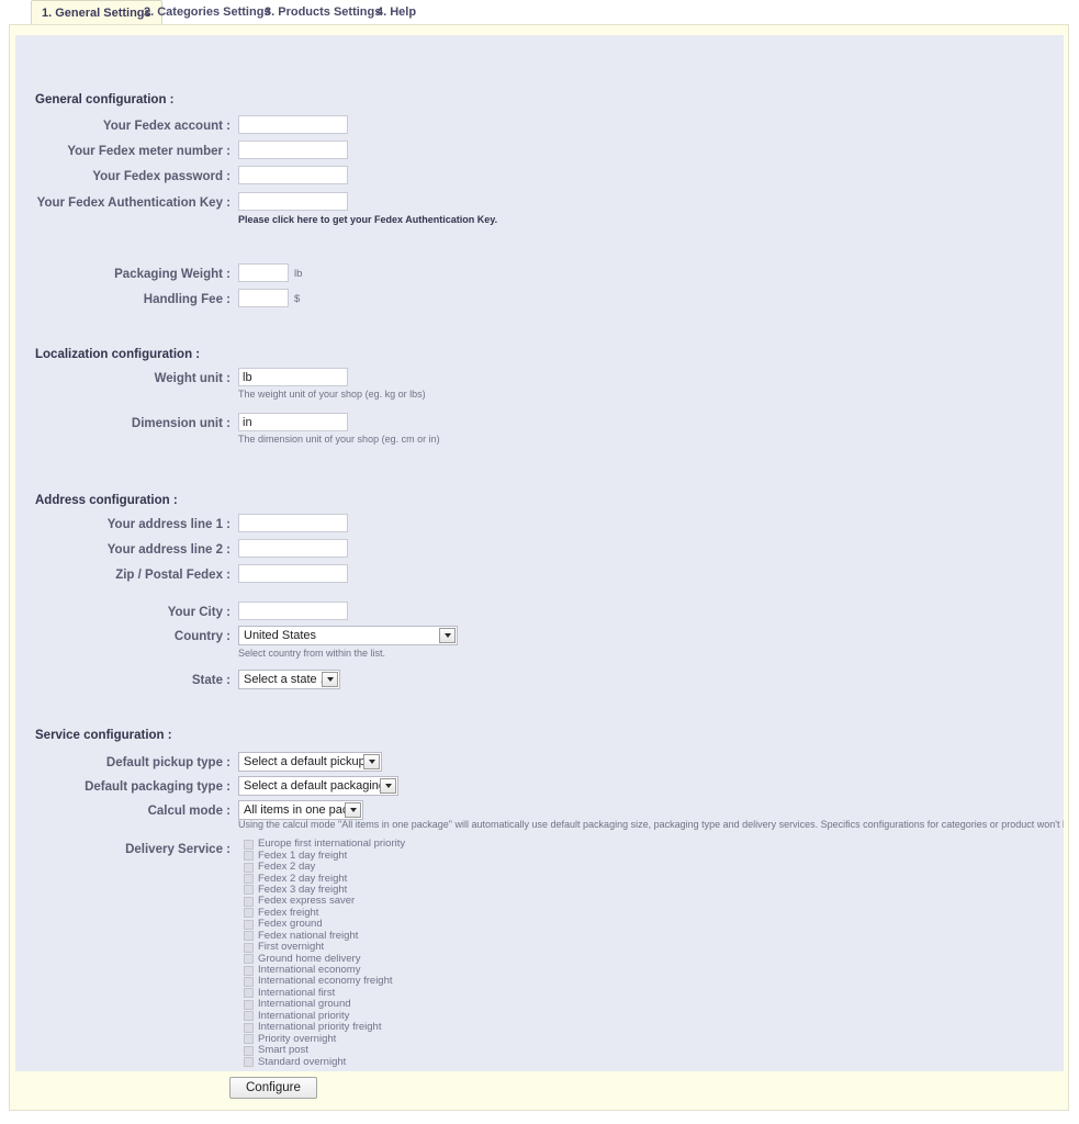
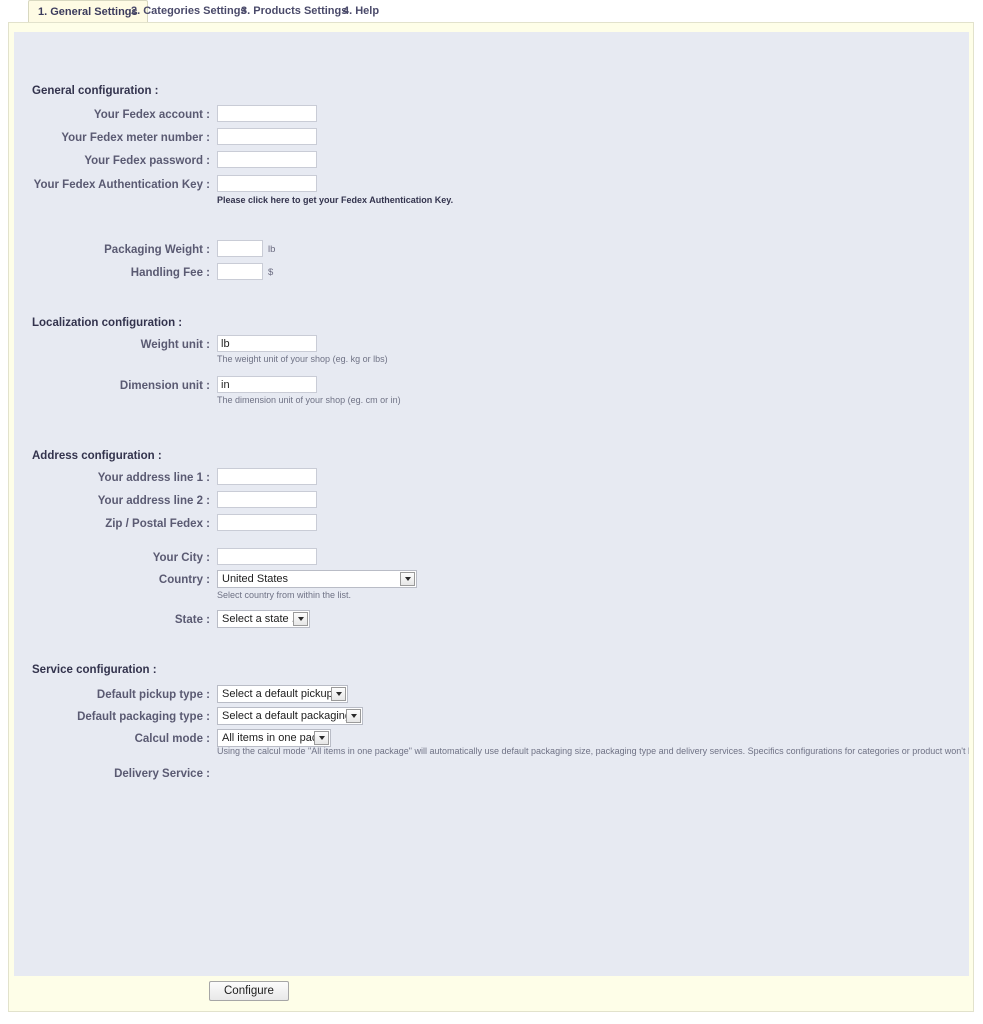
  1. General Settings
  2. Categories Settings
  3. Products Settings
  4. Help
  General configuration :
  Your Fedex account :
  Your Fedex meter number :
  Your Fedex password :
  Your Fedex Authentication Key :
  Please click here to get your Fedex Authentication Key.
  Packaging Weight :
  lb
  Handling Fee :
  $
  Localization configuration :
  Weight unit :
  lb
  The weight unit of your shop (eg. kg or lbs)
  Dimension unit :
  in
  The dimension unit of your shop (eg. cm or in)
  Address configuration :
  Your address line 1 :
  Your address line 2 :
  Zip / Postal Fedex :
  Your City :
  Country :
  United States
  Select country from within the list.
  State :
  Select a state
  Service configuration :
  Default pickup type :
  Select a default pickup
  Default packaging type :
  Select a default packagin
  Calcul mode :
  All items in one pa
  Using the calcul mode "All items in one package" will automatically use default packaging size, packaging type and delivery services. Specifics configurations for categories or product won't
  Delivery Service :
- Europe first international priority
- Fedex 1 day freight
- Fedex 2 day
- Fedex 2 day freight
- Fedex 3 day freight
- Fedex express saver
- Fedex freight
- Fedex ground
- Fedex national freight
- First overnight
- Ground home delivery
- International economy
- International economy freight
- International first
- International ground
- International priority
- International priority freight
- Priority overnight
- Smart post
- Standard overnight
  Configure
